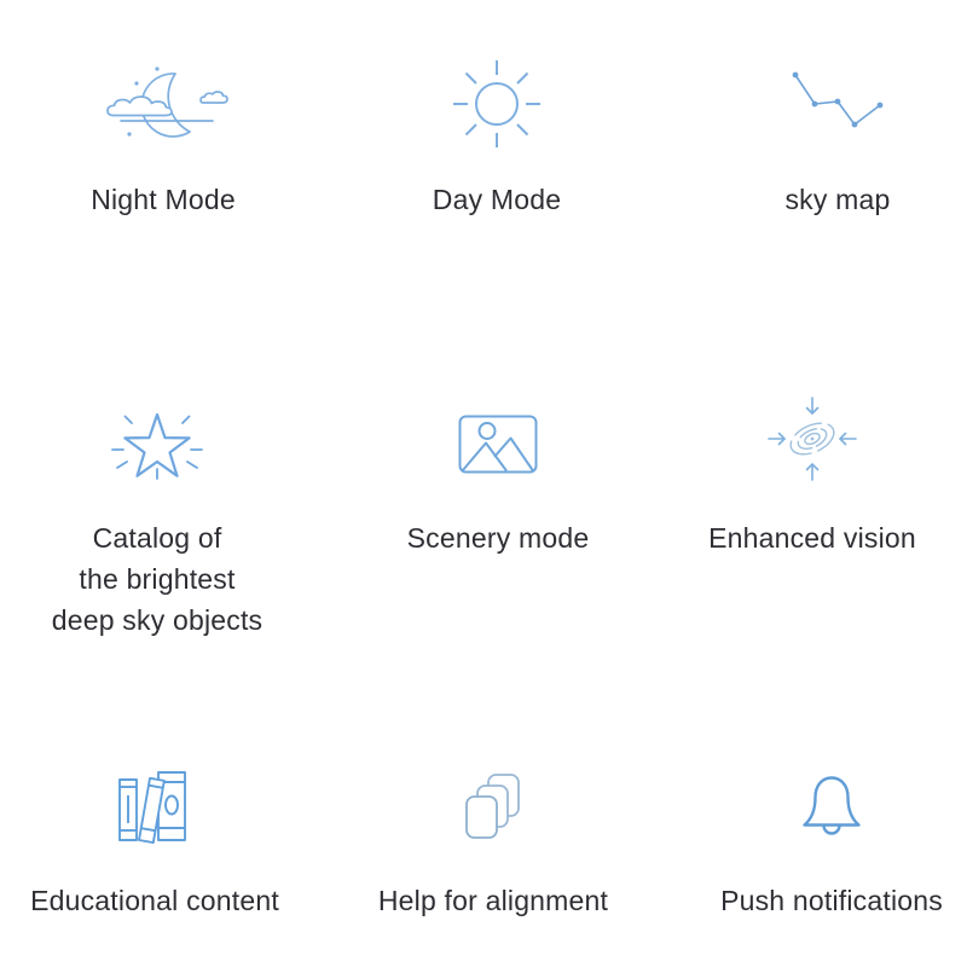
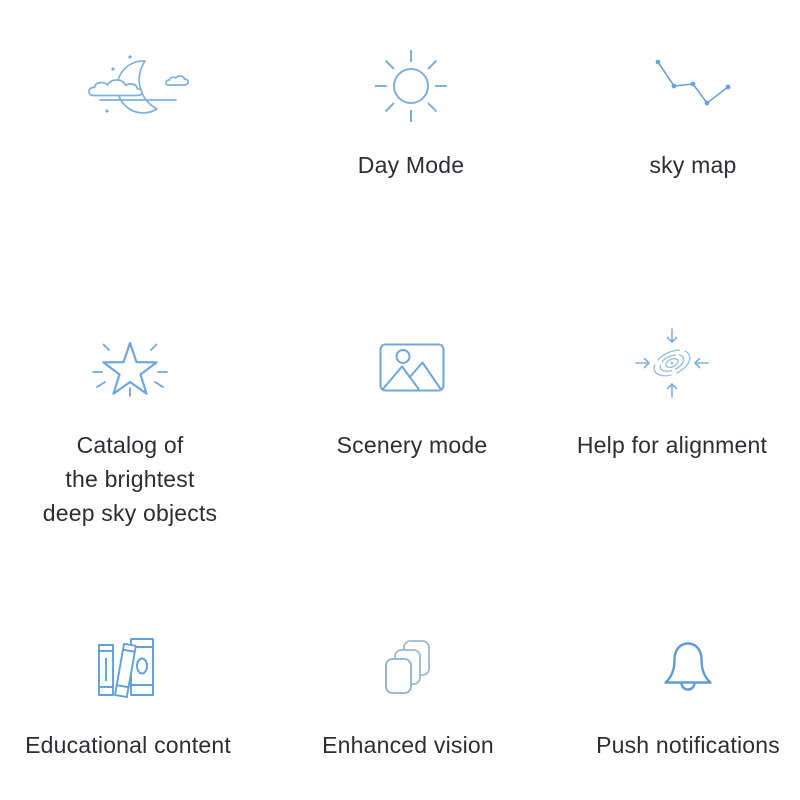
- Night Mode
  Day Mode
  sky map
  Catalog of
  the brightest
  deep sky objects
  Scenery mode
- Enhanced vision
+ Help for alignment
  Educational content
- Help for alignment
+ Enhanced vision
  Push notifications
